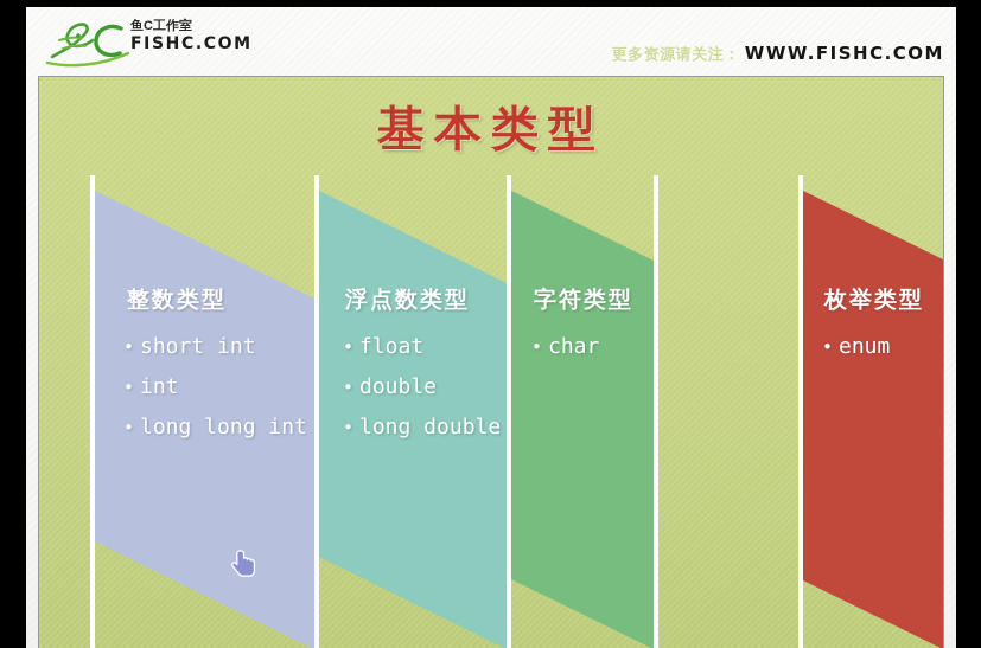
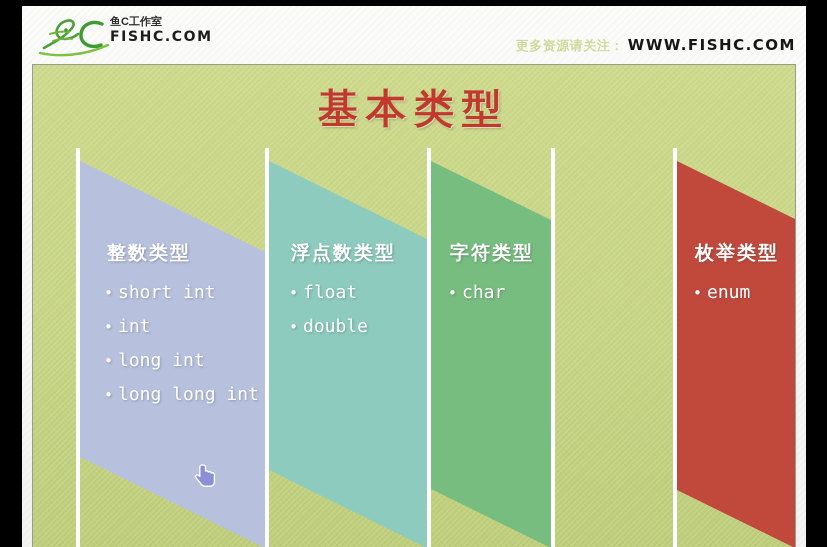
  鱼C工作室
  FISHC.COM
  更多资源请关注：
  WWW.FISHC.COM
  基本类型
  整数类型
  • short int
  • int
+ • long int
  • long long int
  浮点数类型
  • float
  • double
- • long double
  字符类型
  • char
  枚举类型
  • enum
